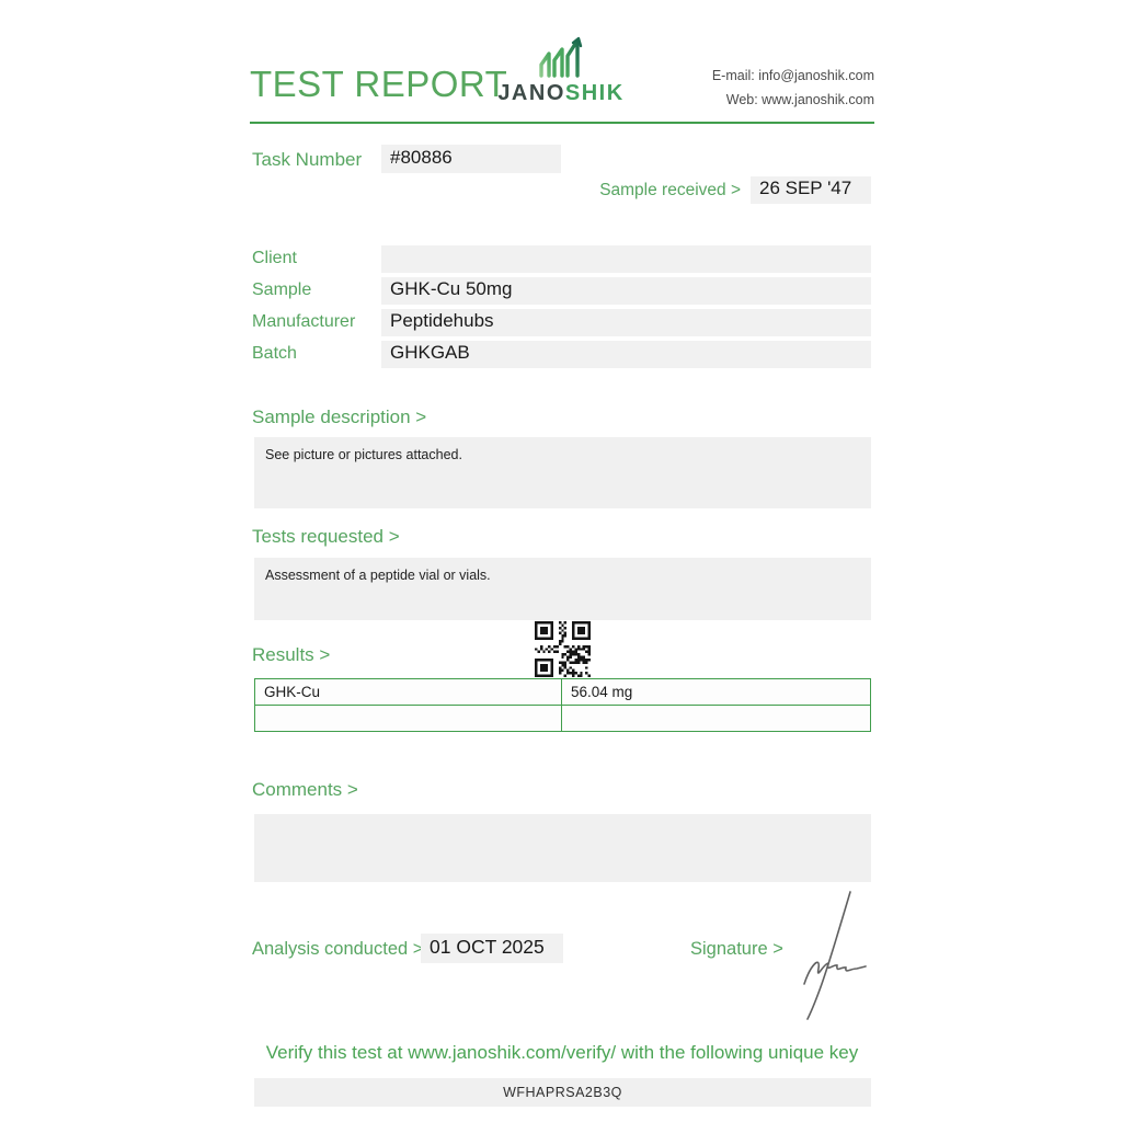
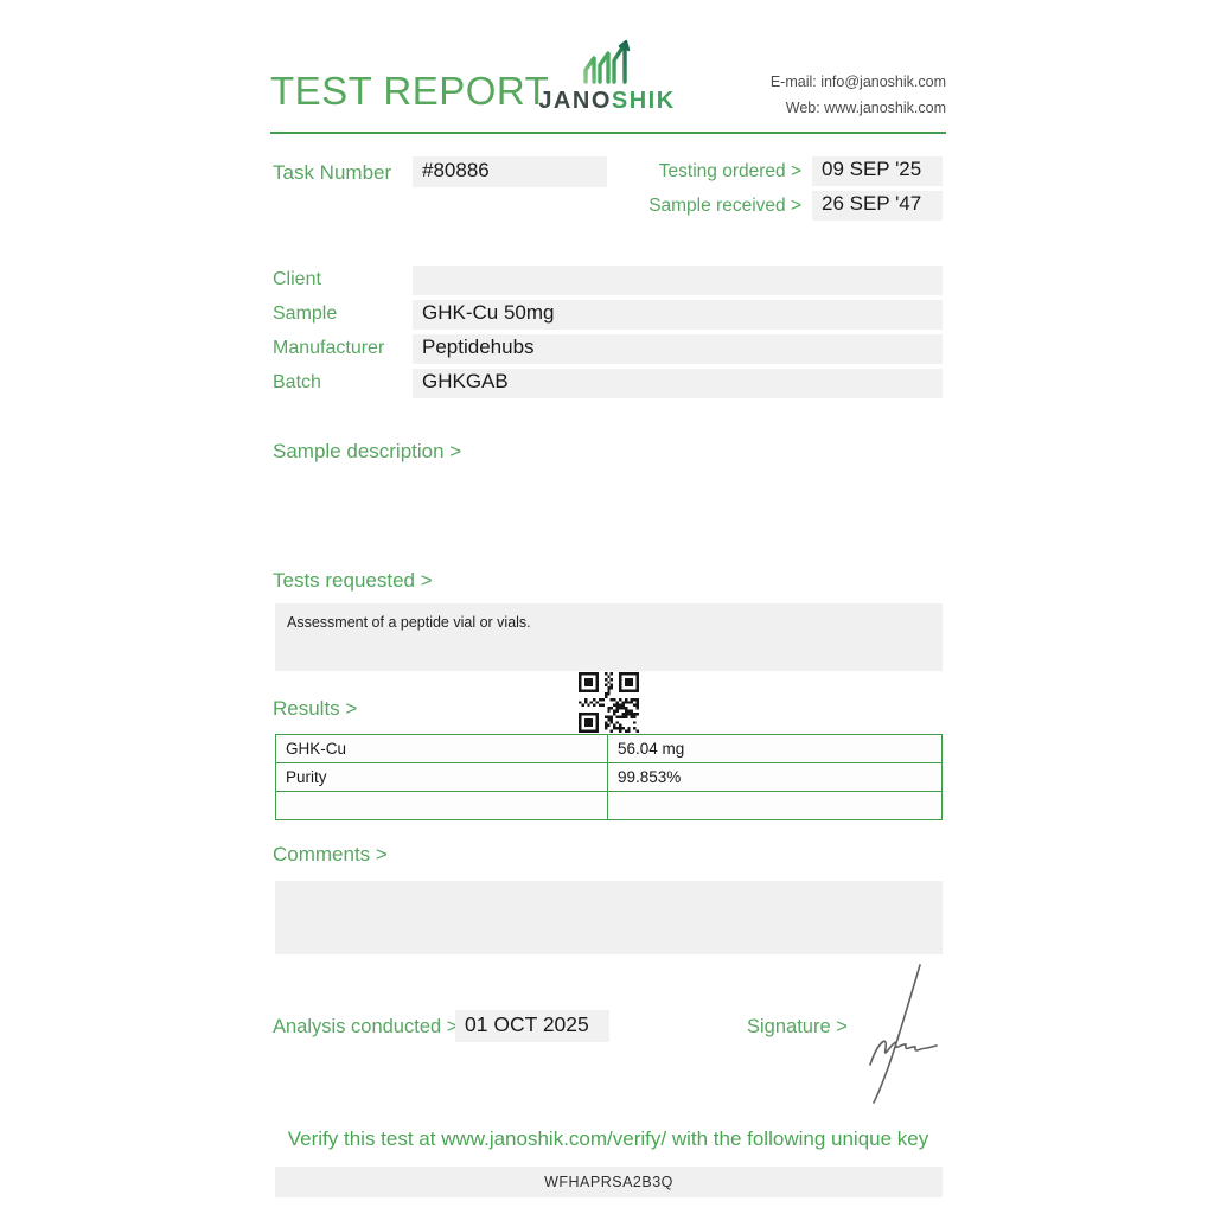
  TEST REPORT
  JANOSHIK
  E-mail: info@janoshik.com
  Web: www.janoshik.com
  Task Number
  #80886
+ Testing ordered >
+ 09 SEP '25
  Sample received >
  26 SEP '47
  Client
  Sample
  GHK-Cu 50mg
  Manufacturer
  Peptidehubs
  Batch
  GHKGAB
  Sample description >
- See picture or pictures attached.
  Tests requested >
  Assessment of a peptide vial or vials.
  Results >
  GHK-Cu	56.04 mg
+ Purity	99.853%
  Comments >
  Analysis conducted >
  01 OCT 2025
  Signature >
  Verify this test at www.janoshik.com/verify/ with the following unique key
  WFHAPRSA2B3Q
